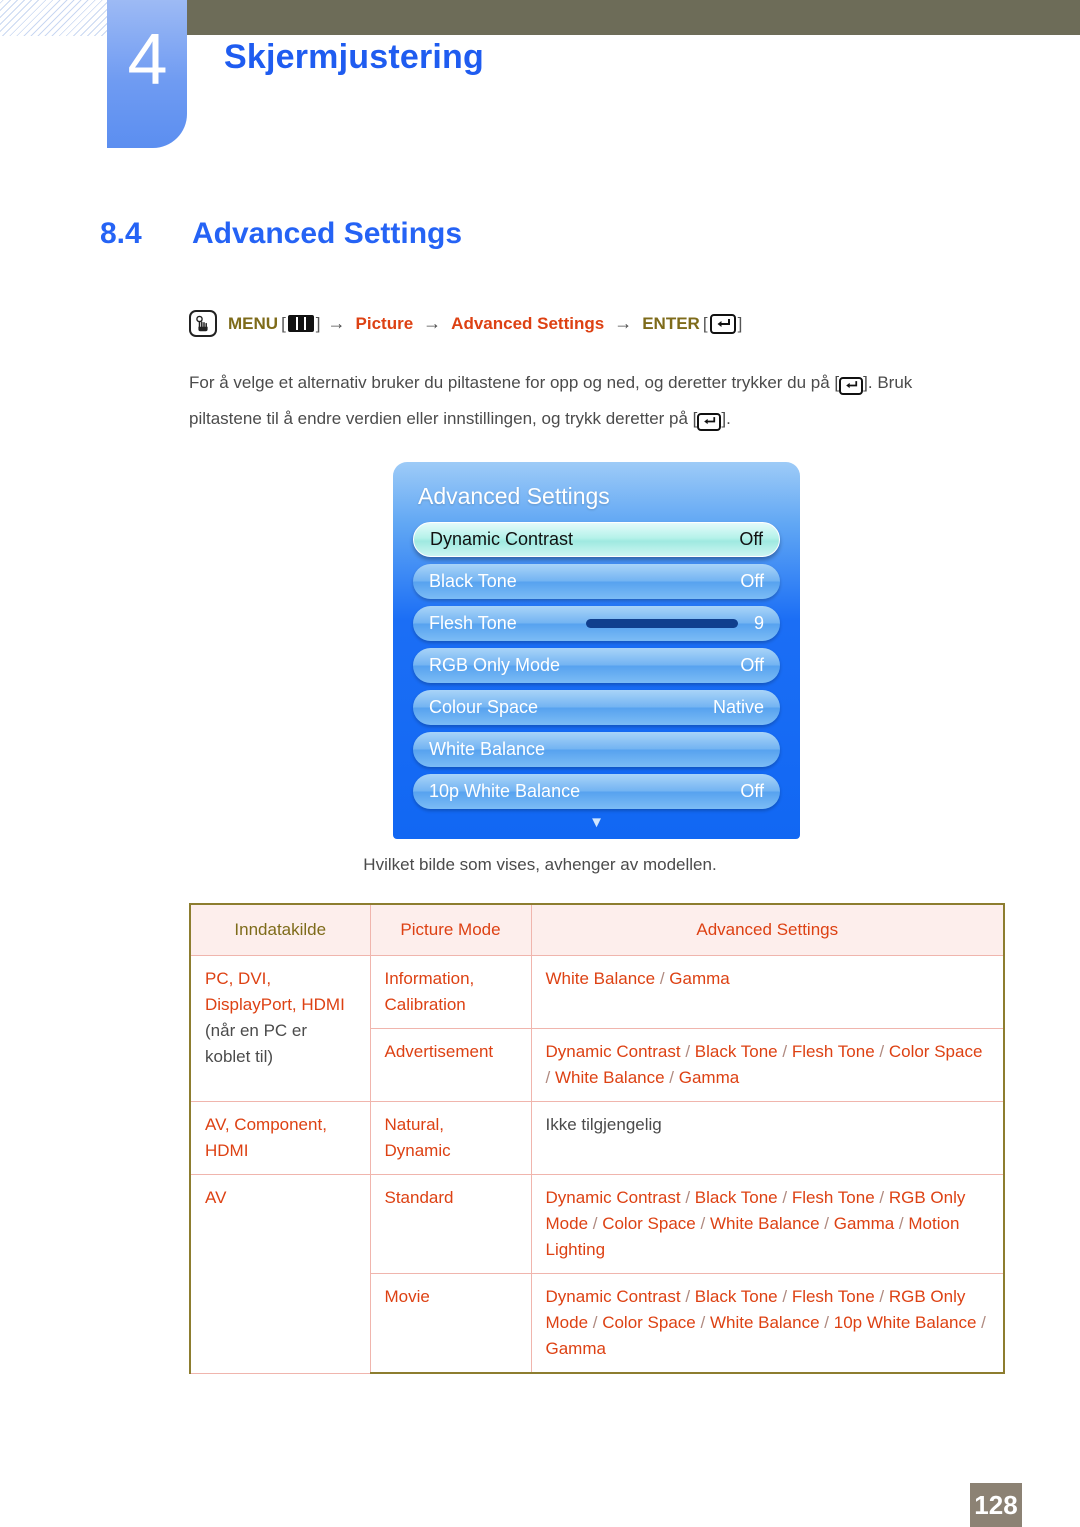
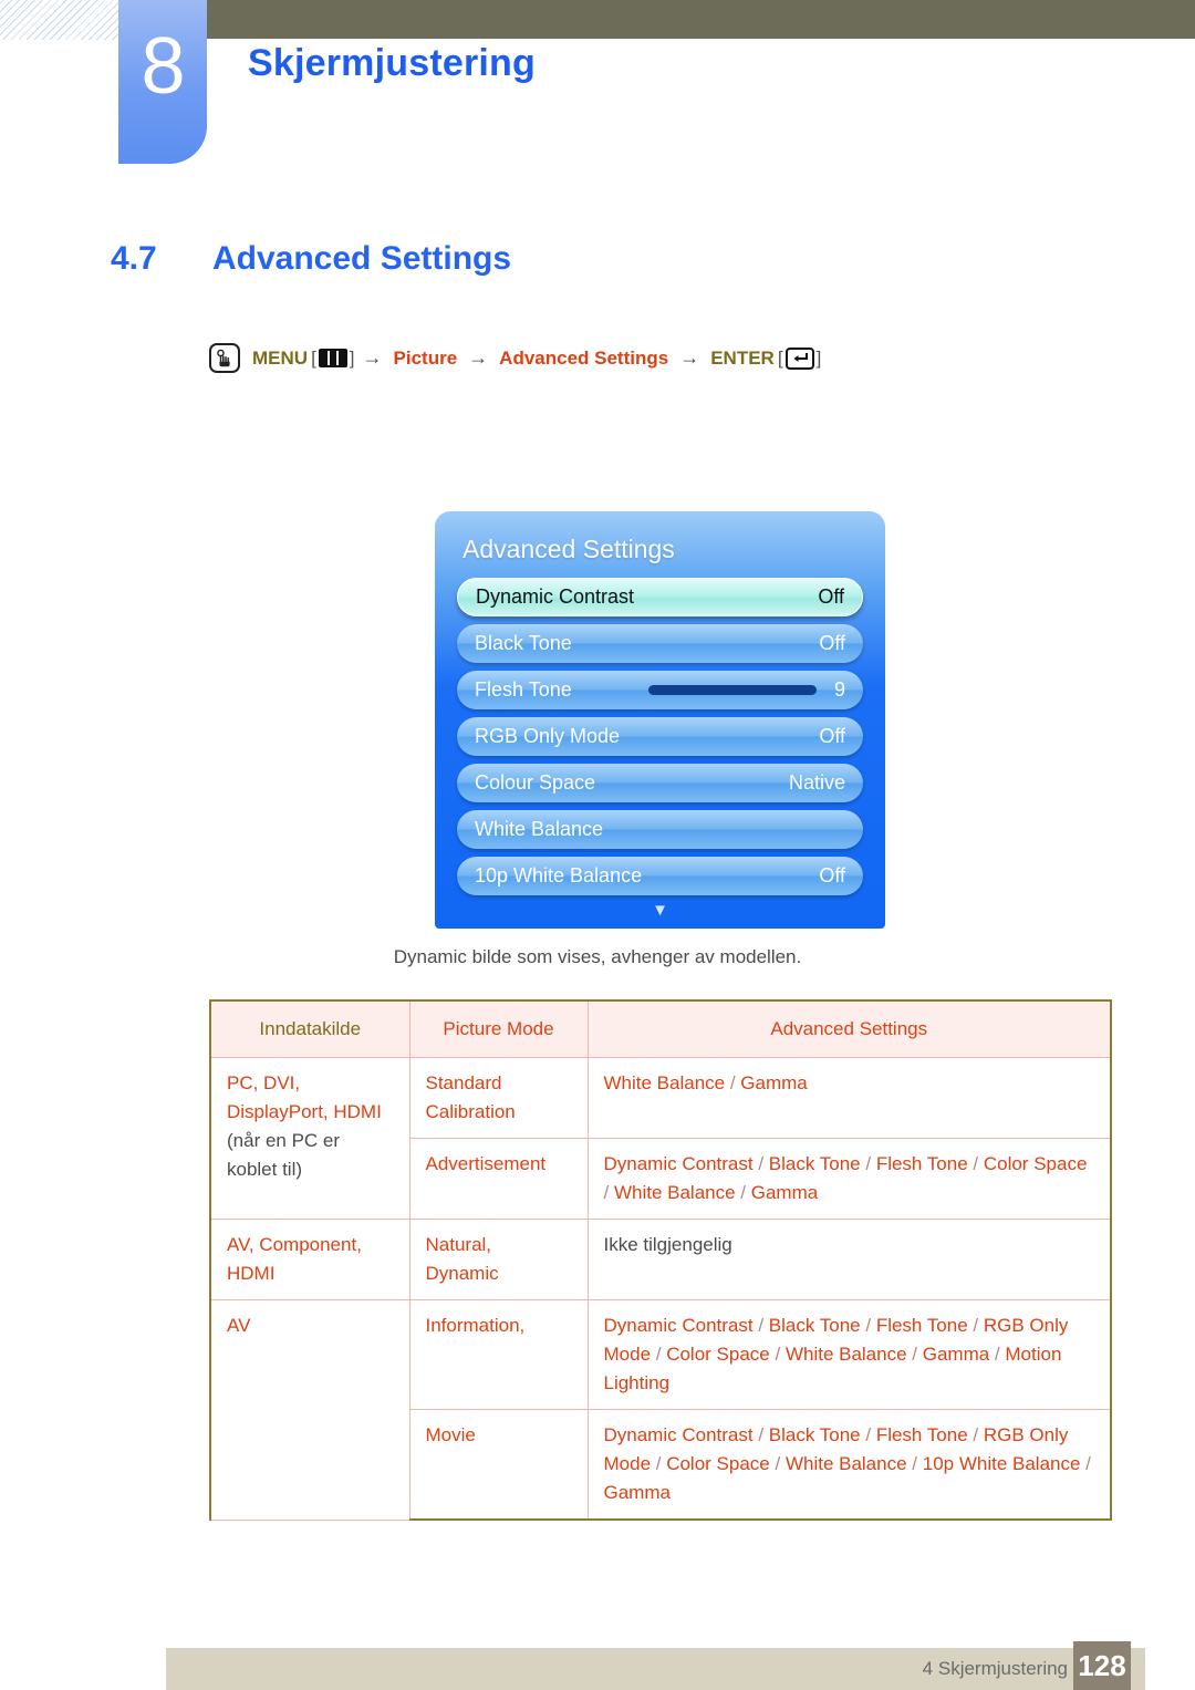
- 4
+ 8
  Skjermjustering
- 8.4
+ 4.7
  Advanced Settings
  MENU
  [
  ]
  →
  Picture
  →
  Advanced Settings
  →
  ENTER
  [
  ]
- For å velge et alternativ bruker du piltastene for opp og ned, og deretter trykker du på [ ]. Bruk
- piltastene til å endre verdien eller innstillingen, og trykk deretter på [ ].
  Advanced Settings
  Dynamic Contrast
  Off
  Black Tone
  Off
  Flesh Tone
  9
  RGB Only Mode
  Off
  Colour Space
  Native
  White Balance
  10p White Balance
  Off
  ▼
- Hvilket bilde som vises, avhenger av modellen.
+ Dynamic bilde som vises, avhenger av modellen.
  Inndatakilde	Picture Mode	Advanced Settings
- PC, DVI,DisplayPort, HDMI(når en PC er koblet til)	Information,Calibration	White Balance / Gamma
+ PC, DVI,DisplayPort, HDMI(når en PC er koblet til)	StandardCalibration	White Balance / Gamma
  Advertisement	Dynamic Contrast / Black Tone / Flesh Tone / Color Space / White Balance / Gamma
  AV, Component,HDMI	Natural,Dynamic	Ikke tilgjengelig
- AV	Standard	Dynamic Contrast / Black Tone / Flesh Tone / RGB Only Mode / Color Space / White Balance / Gamma / Motion Lighting
+ AV	Information,	Dynamic Contrast / Black Tone / Flesh Tone / RGB Only Mode / Color Space / White Balance / Gamma / Motion Lighting
  Movie	Dynamic Contrast / Black Tone / Flesh Tone / RGB Only Mode / Color Space / White Balance / 10p White Balance / Gamma
+ 4 Skjermjustering
  128
